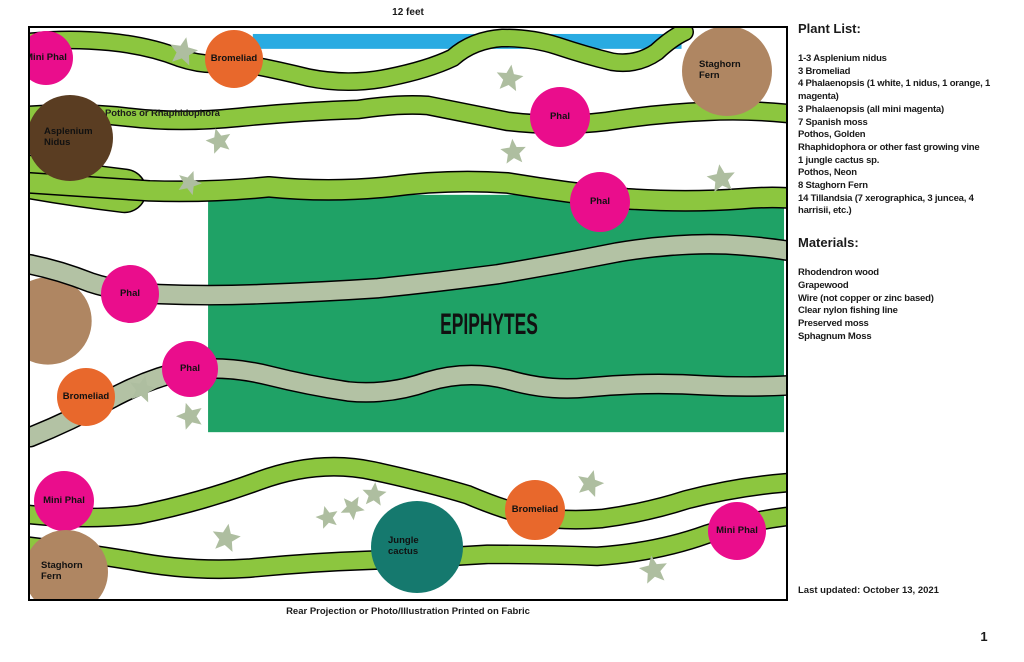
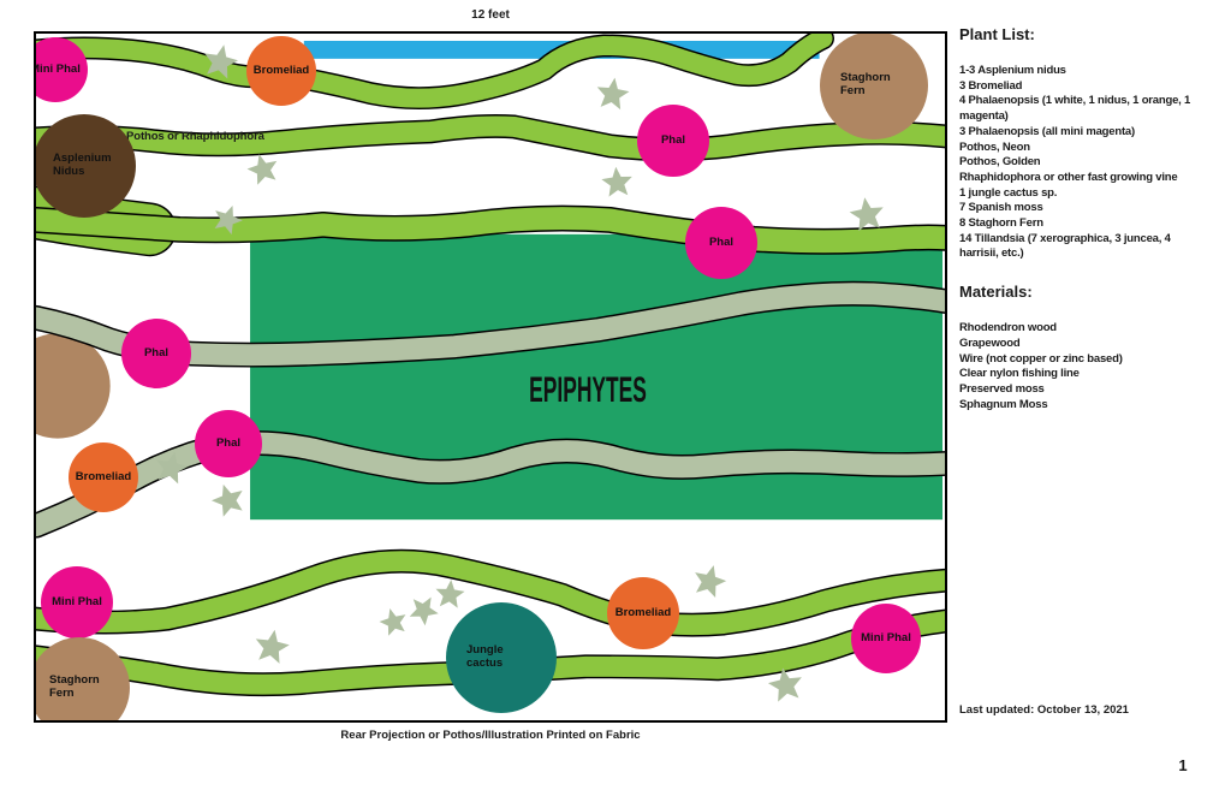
  12 feet
  Pothos or Rhaphidophora
  EPIPHYTES
  Mini Phal
  Bromeliad
  Staghorn Fern
  Asplenium Nidus
  Phal
  Phal
  Phal
  Phal
  Bromeliad
  Mini Phal
  Staghorn Fern
  Jungle cactus
  Bromeliad
  Mini Phal
- Rear Projection or Photo/Illustration Printed on Fabric
+ Rear Projection or Pothos/Illustration Printed on Fabric
  Plant List:
  1-3 Asplenium nidus
  3 Bromeliad
  4 Phalaenopsis (1 white, 1 nidus, 1 orange, 1 magenta)
  3 Phalaenopsis (all mini magenta)
- 7 Spanish moss
+ Pothos, Neon
  Pothos, Golden
  Rhaphidophora or other fast growing vine
  1 jungle cactus sp.
- Pothos, Neon
+ 7 Spanish moss
  8 Staghorn Fern
  14 Tillandsia (7 xerographica, 3 juncea, 4 harrisii, etc.)
  Materials:
  Rhodendron wood
  Grapewood
  Wire (not copper or zinc based)
  Clear nylon fishing line
  Preserved moss
  Sphagnum Moss
  Last updated: October 13, 2021
  1
